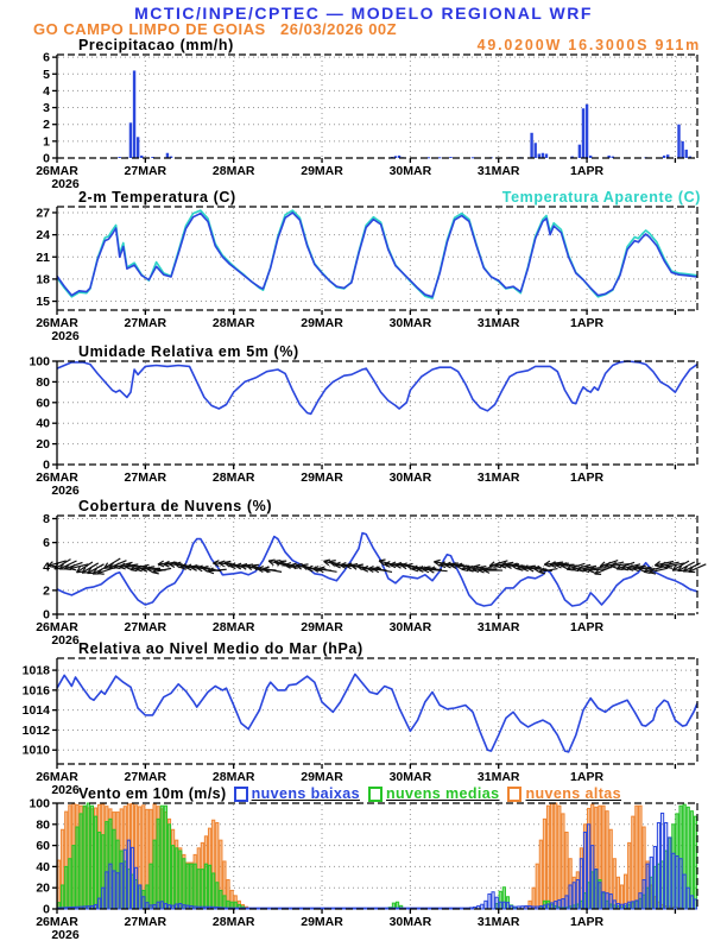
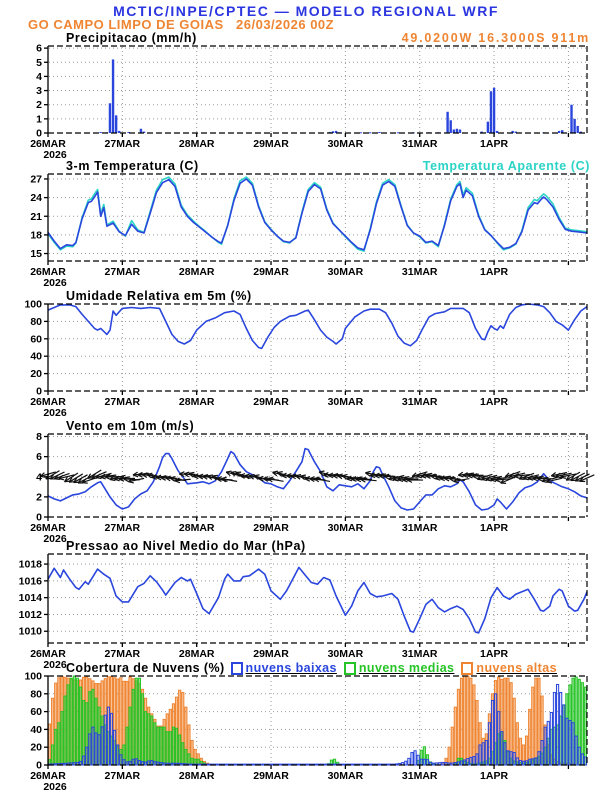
  0
  1
  2
  3
  4
  5
  6
  26MAR
  2026
  27MAR
  28MAR
  29MAR
  30MAR
  31MAR
  1APR
  15
  18
  21
  24
  27
  26MAR
  2026
  27MAR
  28MAR
  29MAR
  30MAR
  31MAR
  1APR
  0
  20
  40
  60
  80
  100
  26MAR
  2026
  27MAR
  28MAR
  29MAR
  30MAR
  31MAR
  1APR
  0
  2
  4
  6
  8
  26MAR
  2026
  27MAR
  28MAR
  29MAR
  30MAR
  31MAR
  1APR
  1010
  1012
  1014
  1016
  1018
  26MAR
  2026
  27MAR
  28MAR
  29MAR
  30MAR
  31MAR
  1APR
  0
  20
  40
  60
  80
  100
  26MAR
  2026
  27MAR
  28MAR
  29MAR
  30MAR
  31MAR
  1APR
  MCTIC/INPE/CPTEC — MODELO REGIONAL WRF
  GO CAMPO LIMPO DE GOIAS 26/03/2026 00Z
  Precipitacao (mm/h)
  49.0200W 16.3000S 911m
- 2-m Temperatura (C)
+ 3-m Temperatura (C)
  Temperatura Aparente (C)
  Umidade Relativa em 5m (%)
- Cobertura de Nuvens (%)
+ Vento em 10m (m/s)
- Relativa ao Nivel Medio do Mar (hPa)
+ Pressao ao Nivel Medio do Mar (hPa)
- Vento em 10m (m/s)
+ Cobertura de Nuvens (%)
  nuvens baixas
  nuvens medias
  nuvens altas
